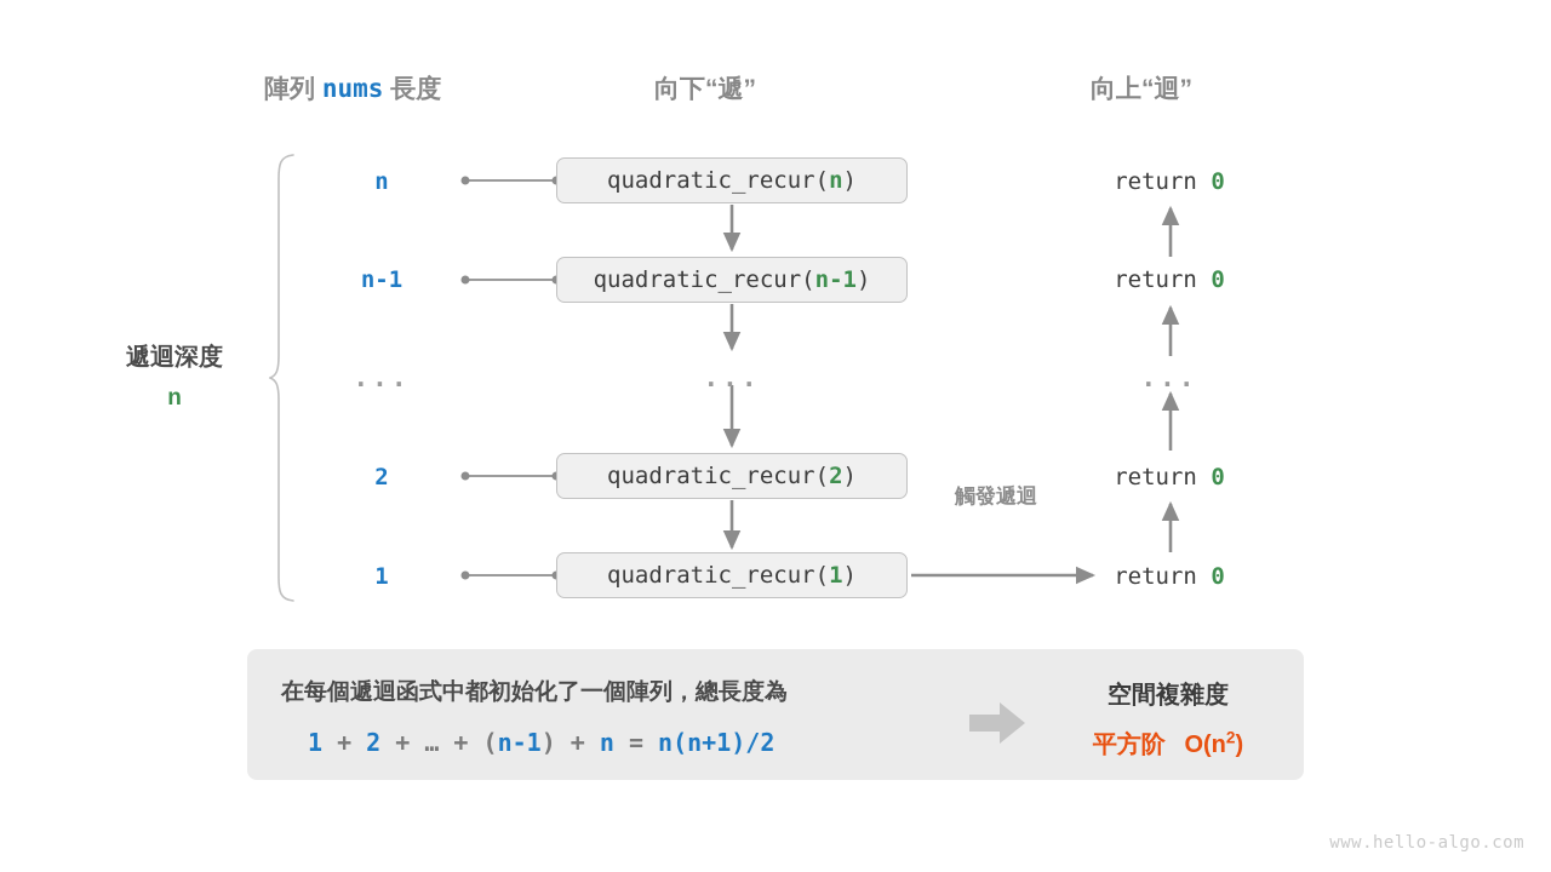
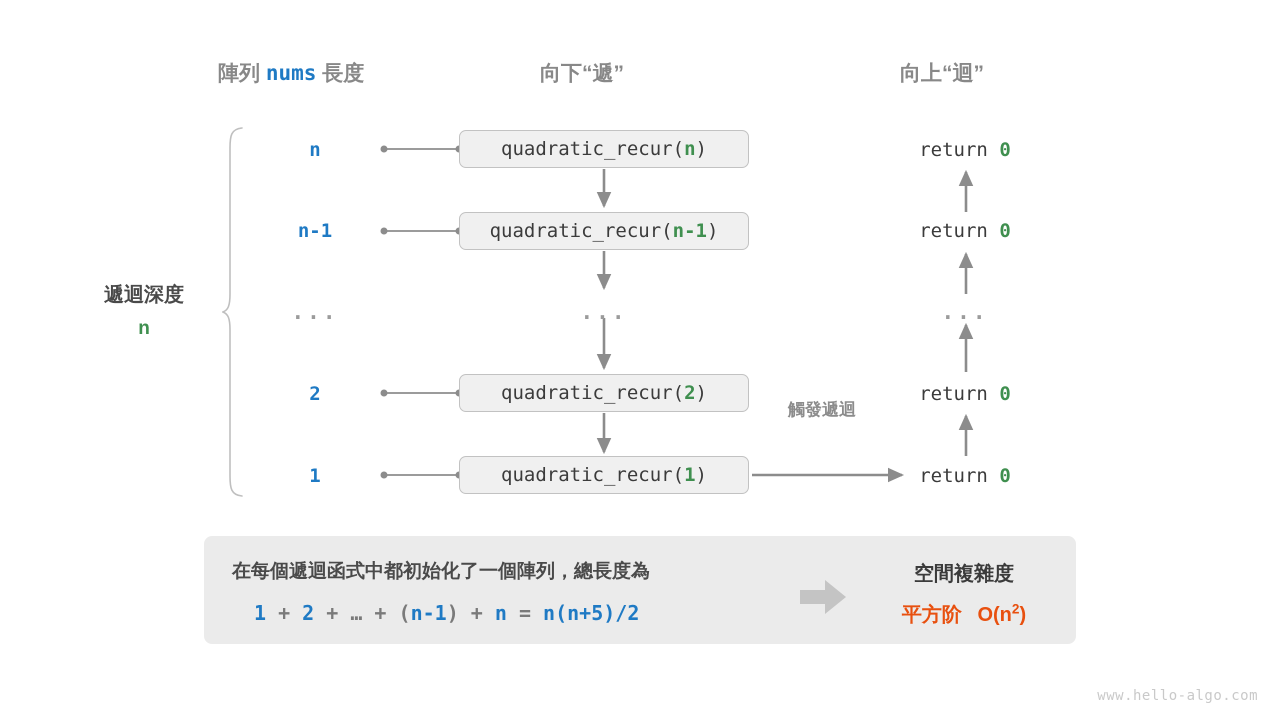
  陣列 nums 長度
  向下“遞”
  向上“迴”
  遞迴深度
  n
  n
  n-1
  ...
  2
  1
  quadratic_recur(
  n
  )
  quadratic_recur(
  n-1
  )
  ...
  quadratic_recur(
  2
  )
  quadratic_recur(
  1
  )
  return 0
  return 0
  ...
  return 0
  return 0
  觸發遞迴
  在每個遞迴函式中都初始化了一個陣列，總長度為
- 1 + 2 + … + (n-1) + n = n(n+1)/2
+ 1 + 2 + … + (n-1) + n = n(n+5)/2
  空間複雜度
  平方阶 O(n2)
  www.hello-algo.com
